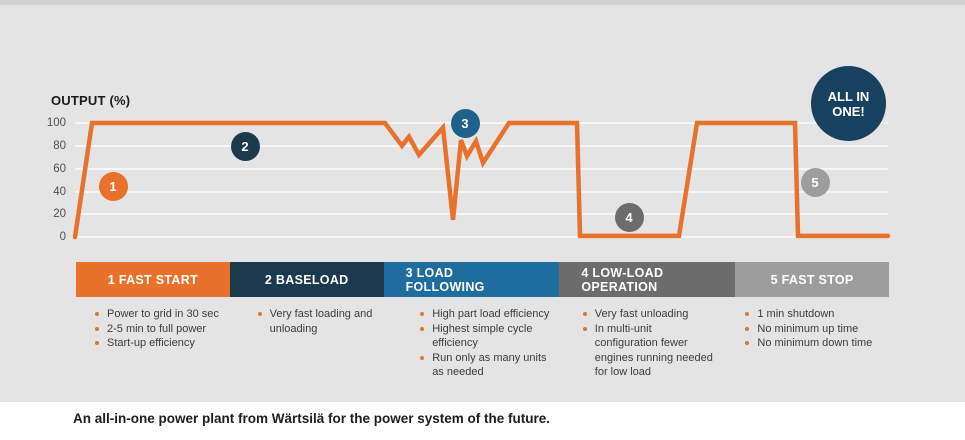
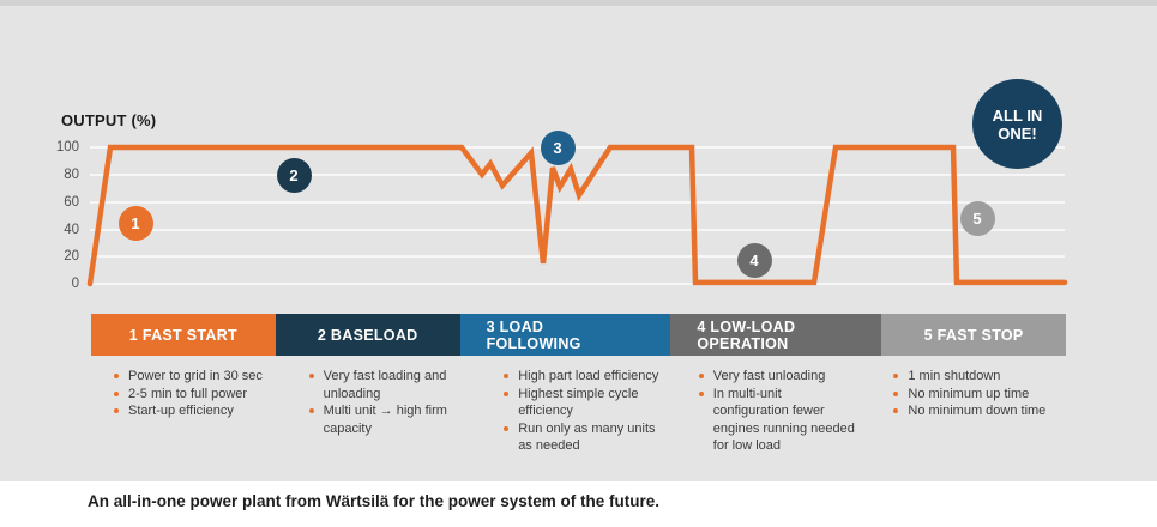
  OUTPUT (%)
  100
  80
  60
  40
  20
  0
  1
  2
  3
  4
  5
  ALL IN ONE!
  1 FAST START
  2 BASELOAD
  3 LOAD
  FOLLOWING
  4 LOW-LOAD
  OPERATION
  5 FAST STOP
  Power to grid in 30 sec
  2-5 min to full power
  Start-up efficiency
  Very fast loading and unloading
+ Multi unit → high firm capacity
  High part load efficiency
  Highest simple cycle efficiency
  Run only as many units as needed
  Very fast unloading
  In multi-unit configuration fewer engines running needed for low load
  1 min shutdown
  No minimum up time
  No minimum down time
  An all-in-one power plant from Wärtsilä for the power system of the future.
